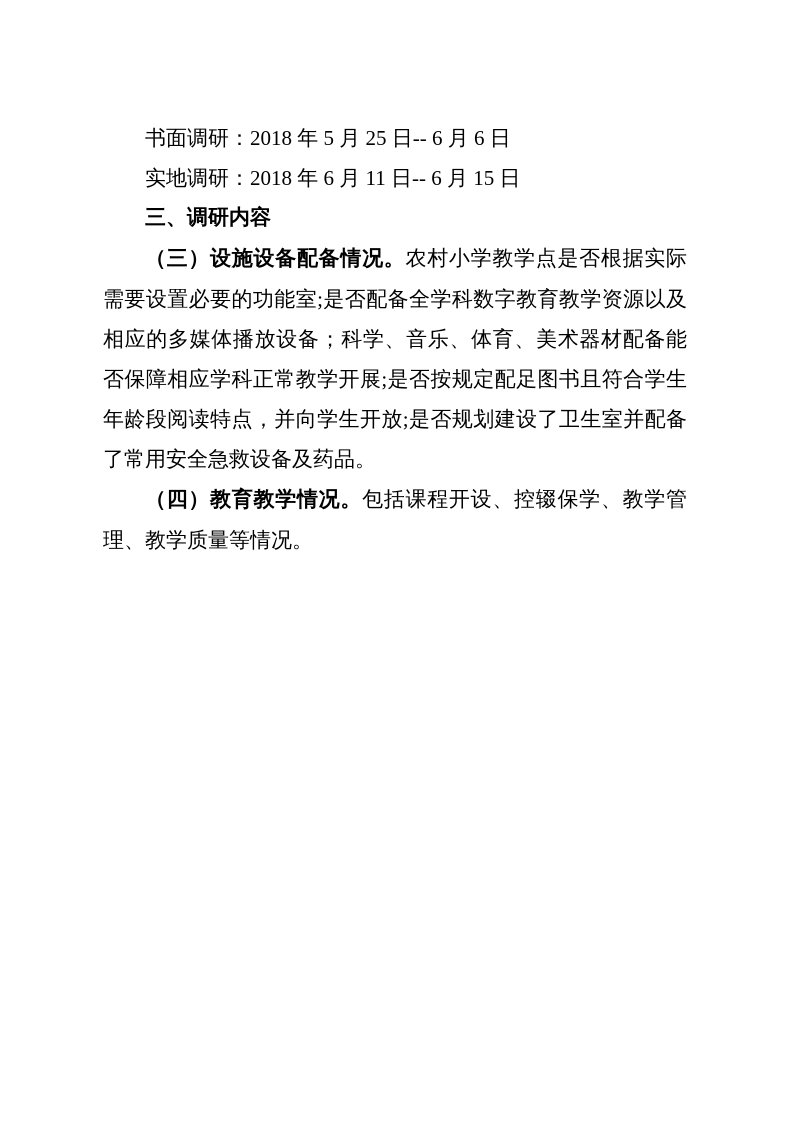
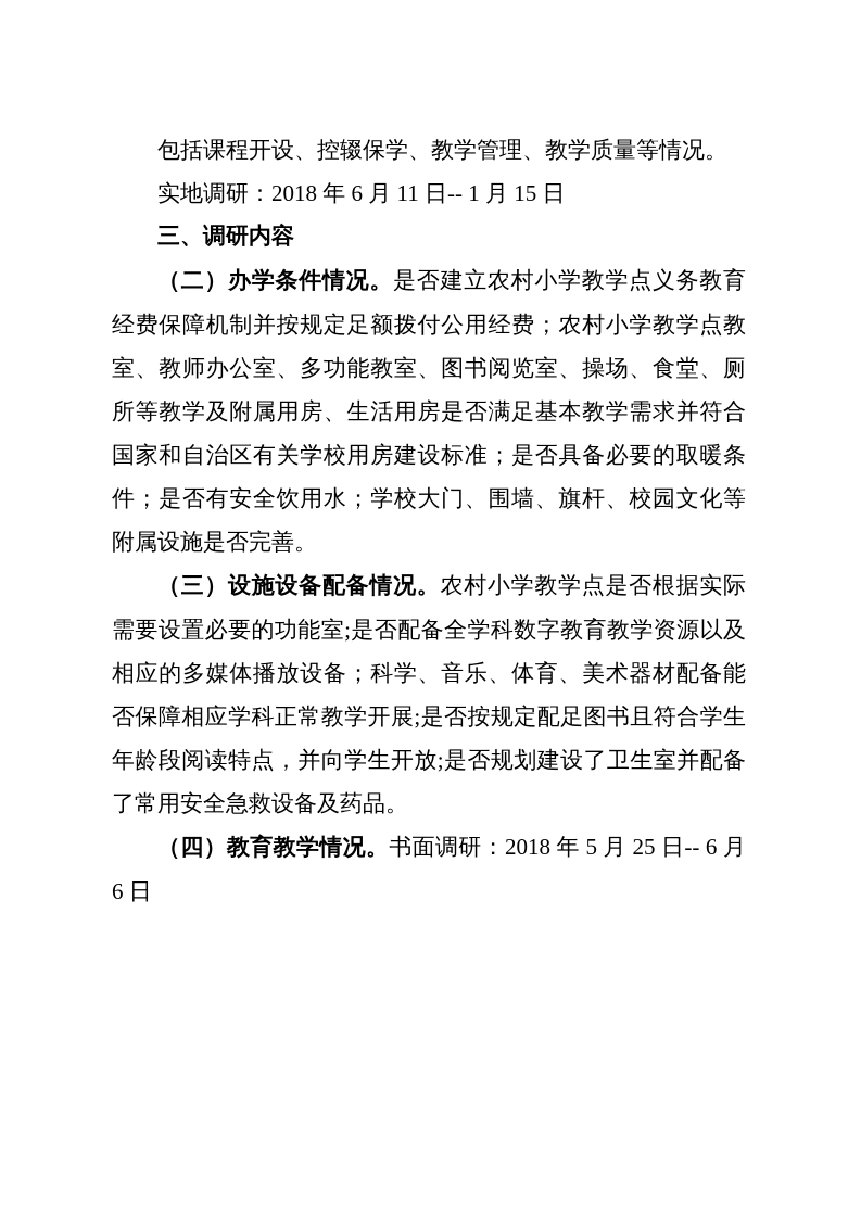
- 书面调研：2018 年 5 月 25 日-- 6 月 6 日
+ 包括课程开设、控辍保学、教学管理、教学质量等情况。
- 实地调研：2018 年 6 月 11 日-- 6 月 15 日
+ 实地调研：2018 年 6 月 11 日-- 1 月 15 日
  三、调研内容
+ （二）办学条件情况。是否建立农村小学教学点义务教育经费保障机制并按规定足额拨付公用经费；农村小学教学点教室、教师办公室、多功能教室、图书阅览室、操场、食堂、厕所等教学及附属用房、生活用房是否满足基本教学需求并符合国家和自治区有关学校用房建设标准；是否具备必要的取暖条件；是否有安全饮用水；学校大门、围墙、旗杆、校园文化等附属设施是否完善。
  （三）设施设备配备情况。农村小学教学点是否根据实际需要设置必要的功能室;是否配备全学科数字教育教学资源以及相应的多媒体播放设备；科学、音乐、体育、美术器材配备能否保障相应学科正常教学开展;是否按规定配足图书且符合学生年龄段阅读特点，并向学生开放;是否规划建设了卫生室并配备了常用安全急救设备及药品。
- （四）教育教学情况。包括课程开设、控辍保学、教学管理、教学质量等情况。
+ （四）教育教学情况。书面调研：2018 年 5 月 25 日-- 6 月 6 日
